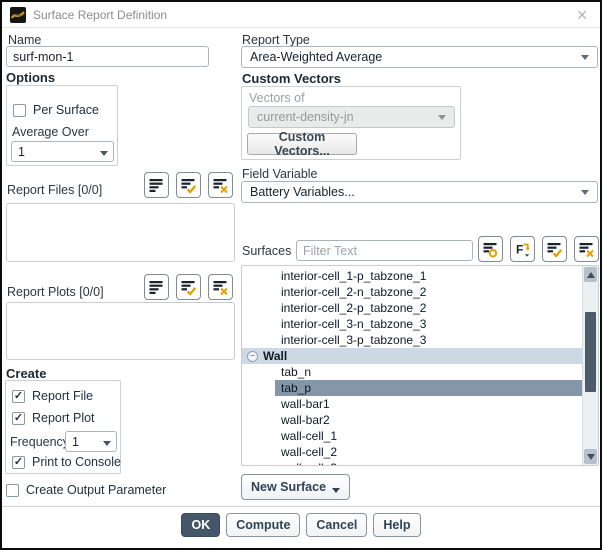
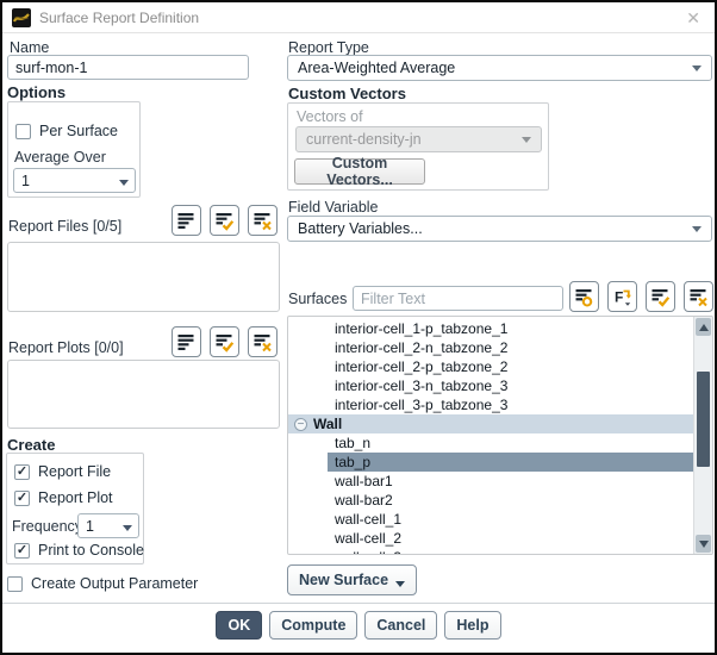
  Surface Report Definition
  ✕
  Name
  surf-mon-1
  Options
  Per Surface
  Average Over
  1
- Report Files [0/0]
+ Report Files [0/5]
  Report Plots [0/0]
  Create
  ✓
  Report File
  ✓
  Report Plot
  Frequenc
  1
  ✓
  Print to Console
  Create Output Parameter
  Report Type
  Area-Weighted Average
  Custom Vectors
  Vectors of
  current-density-jn
  Custom Vectors...
  Field Variable
  Battery Variables...
  Surfaces
  Filter Text
  F
  interior-cell_1-p_tabzone_1
  interior-cell_2-n_tabzone_2
  interior-cell_2-p_tabzone_2
  interior-cell_3-n_tabzone_3
  interior-cell_3-p_tabzone_3
  −
  Wall
  tab_n
  tab_p
  wall-bar1
  wall-bar2
  wall-cell_1
  wall-cell_2
  New Surface
  OK
  Compute
  Cancel
  Help
